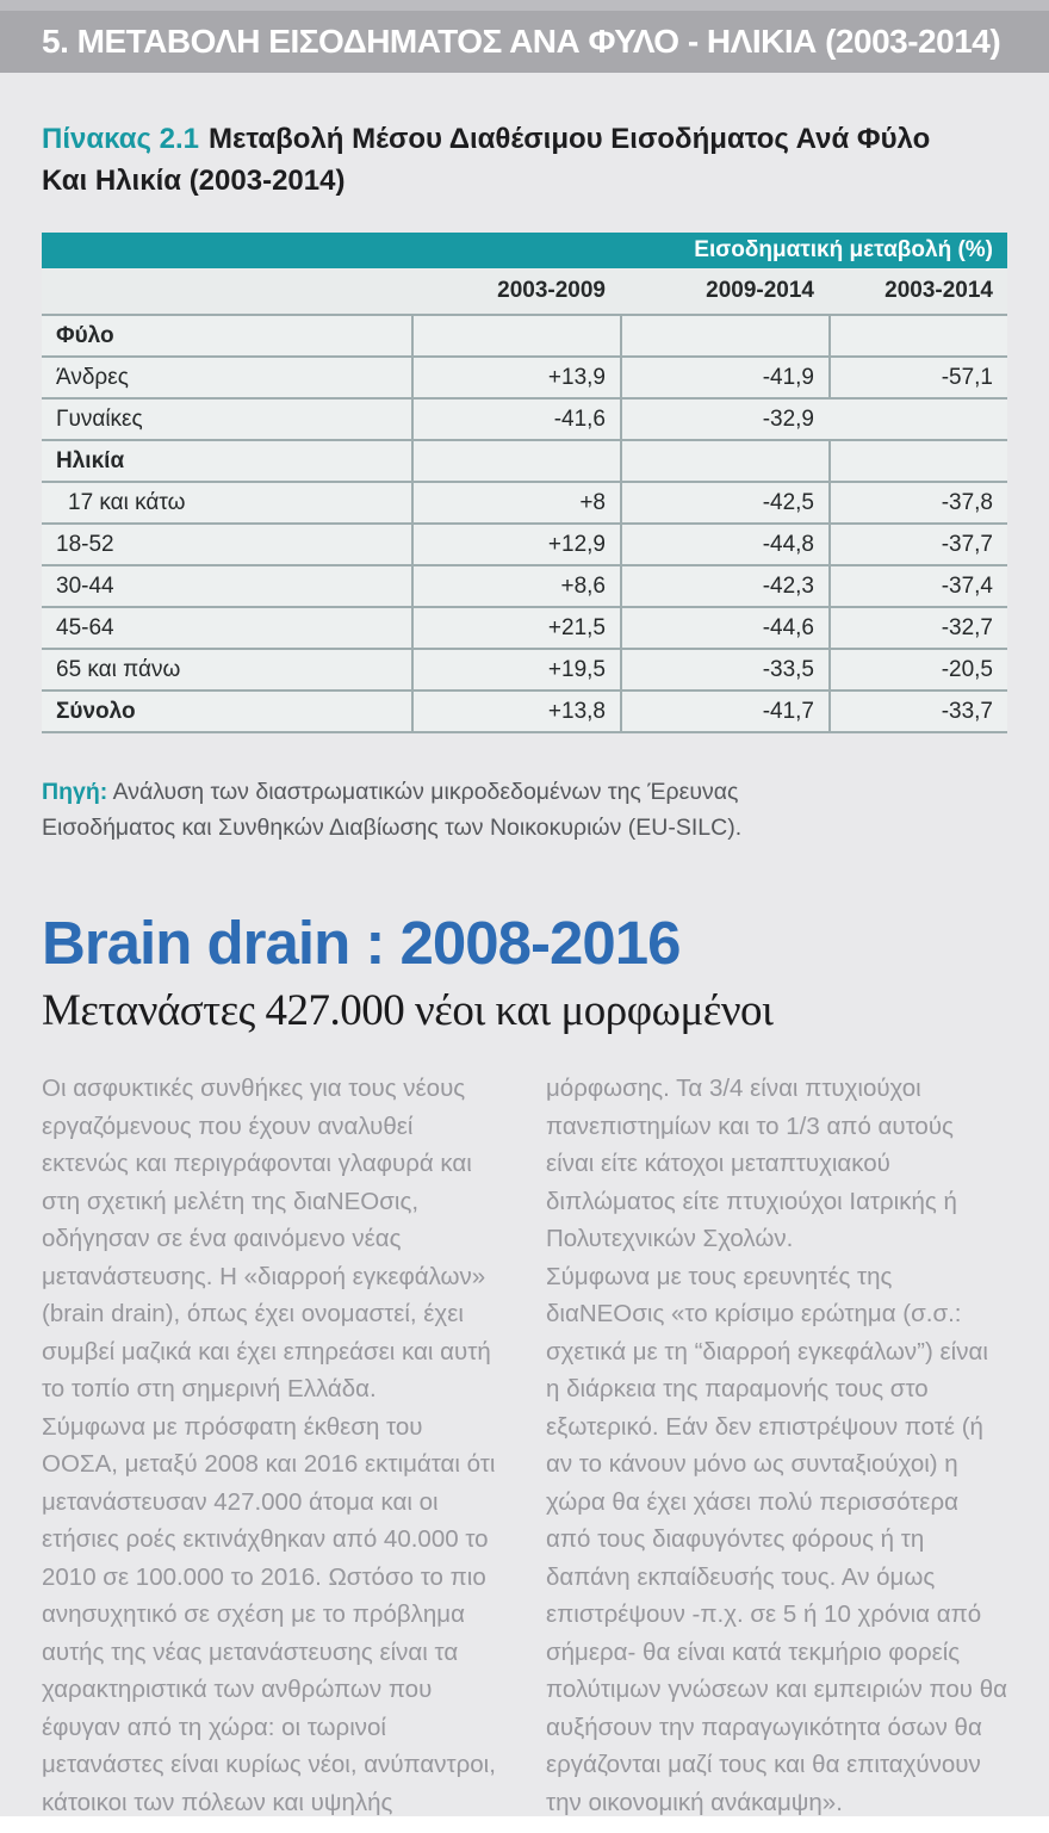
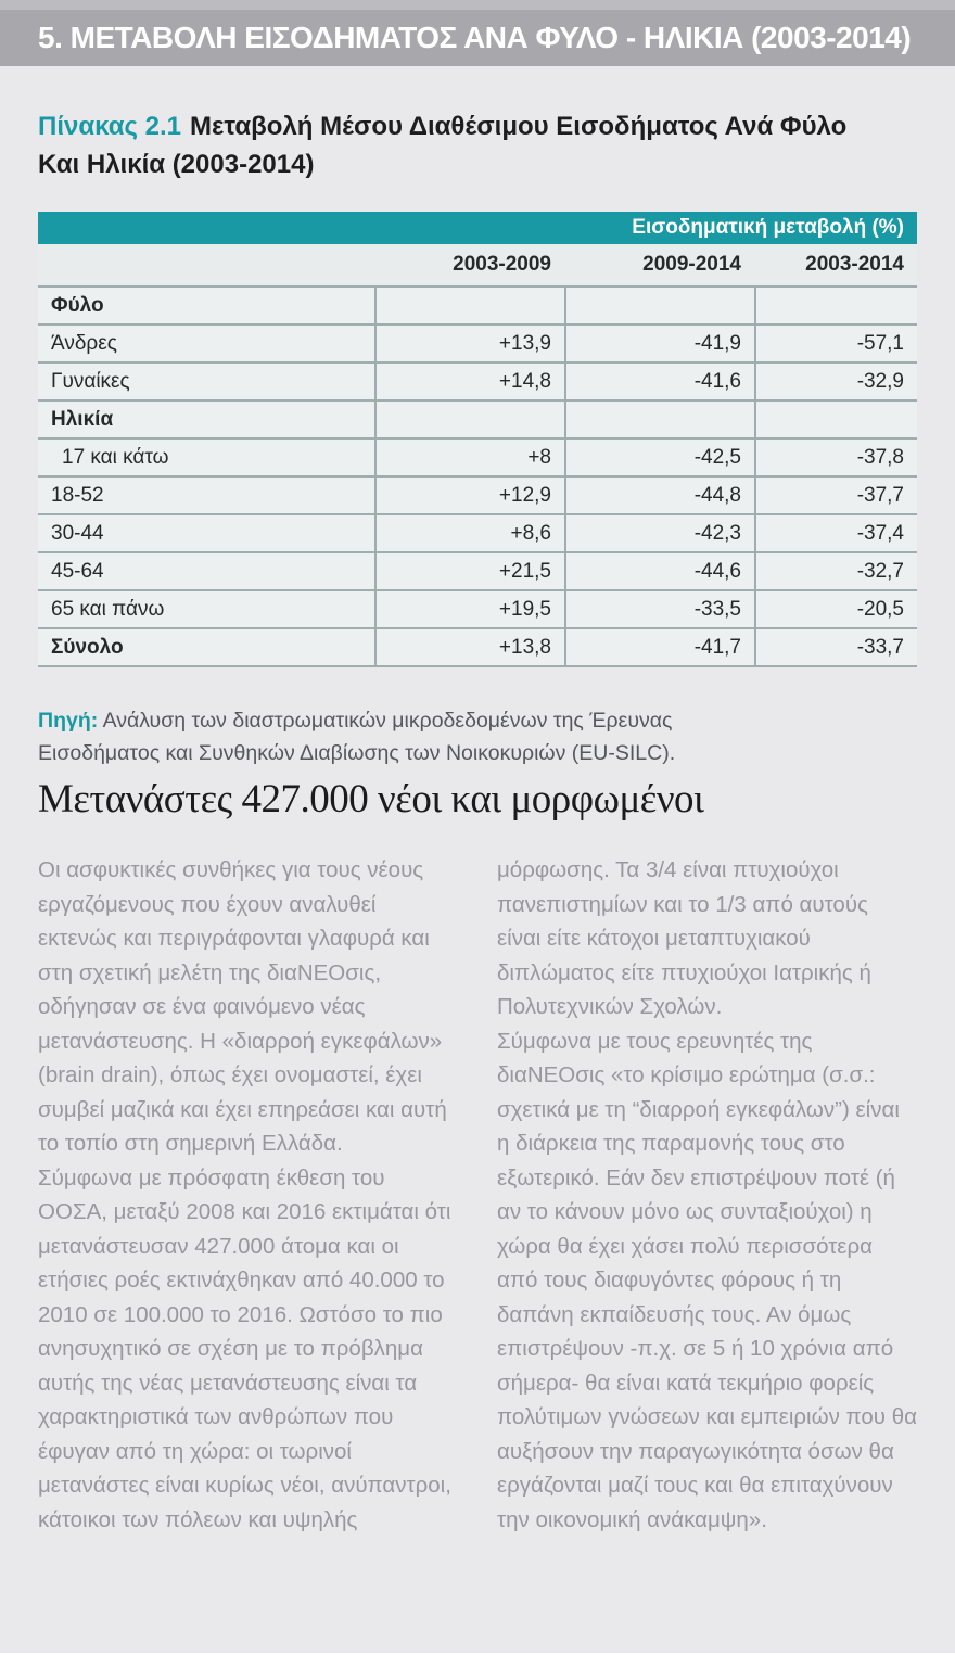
  5. ΜΕΤΑΒΟΛΗ ΕΙΣΟΔΗΜΑΤΟΣ ΑΝΑ ΦΥΛΟ - ΗΛΙΚΙΑ (2003-2014)
  Πίνακας 2.1 Μεταβολή Μέσου Διαθέσιμου Εισοδήματος Ανά Φύλο Και Ηλικία (2003-2014)
  Εισοδηματική μεταβολή (%)
  2003-2009
  2009-2014
  2003-2014
  Φύλο
  Άνδρες
  +13,9
  -41,9
  -57,1
  Γυναίκες
+ +14,8
  -41,6
  -32,9
  Ηλικία
  17 και κάτω
  +8
  -42,5
  -37,8
  18-52
  +12,9
  -44,8
  -37,7
  30-44
  +8,6
  -42,3
  -37,4
  45-64
  +21,5
  -44,6
  -32,7
  65 και πάνω
  +19,5
  -33,5
  -20,5
  Σύνολο
  +13,8
  -41,7
  -33,7
  Πηγή: Ανάλυση των διαστρωματικών μικροδεδομένων της Έρευνας Εισοδήματος και Συνθηκών Διαβίωσης των Νοικοκυριών (EU-SILC).
- Brain drain : 2008-2016
  Μετανάστες 427.000 νέοι και μορφωμένοι
  Οι ασφυκτικές συνθήκες για τους νέους εργαζόμενους που έχουν αναλυθεί εκτενώς και περιγράφονται γλαφυρά και στη σχετική μελέτη της διαΝΕΟσις, οδήγησαν σε ένα φαινόμενο νέας μετανάστευσης. Η «διαρροή εγκεφάλων» (brain drain), όπως έχει ονομαστεί, έχει συμβεί μαζικά και έχει επηρεάσει και αυτή το τοπίο στη σημερινή Ελλάδα.
  Σύμφωνα με πρόσφατη έκθεση του ΟΟΣΑ, μεταξύ 2008 και 2016 εκτιμάται ότι μετανάστευσαν 427.000 άτομα και οι ετήσιες ροές εκτινάχθηκαν από 40.000 το 2010 σε 100.000 το 2016. Ωστόσο το πιο ανησυχητικό σε σχέση με το πρόβλημα αυτής της νέας μετανάστευσης είναι τα χαρακτηριστικά των ανθρώπων που έφυγαν από τη χώρα: οι τωρινοί μετανάστες είναι κυρίως νέοι, ανύπαντροι, κάτοικοι των πόλεων και υψηλής
  μόρφωσης. Τα 3/4 είναι πτυχιούχοι πανεπιστημίων και το 1/3 από αυτούς είναι είτε κάτοχοι μεταπτυχιακού διπλώματος είτε πτυχιούχοι Ιατρικής ή Πολυτεχνικών Σχολών.
  Σύμφωνα με τους ερευνητές της διαΝΕΟσις «το κρίσιμο ερώτημα (σ.σ.: σχετικά με τη “διαρροή εγκεφάλων”) είναι η διάρκεια της παραμονής τους στο εξωτερικό. Εάν δεν επιστρέψουν ποτέ (ή αν το κάνουν μόνο ως συνταξιούχοι) η χώρα θα έχει χάσει πολύ περισσότερα από τους διαφυγόντες φόρους ή τη δαπάνη εκπαίδευσής τους. Αν όμως επιστρέψουν -π.χ. σε 5 ή 10 χρόνια από σήμερα- θα είναι κατά τεκμήριο φορείς πολύτιμων γνώσεων και εμπειριών που θα αυξήσουν την παραγωγικότητα όσων θα εργάζονται μαζί τους και θα επιταχύνουν την οικονομική ανάκαμψη».
